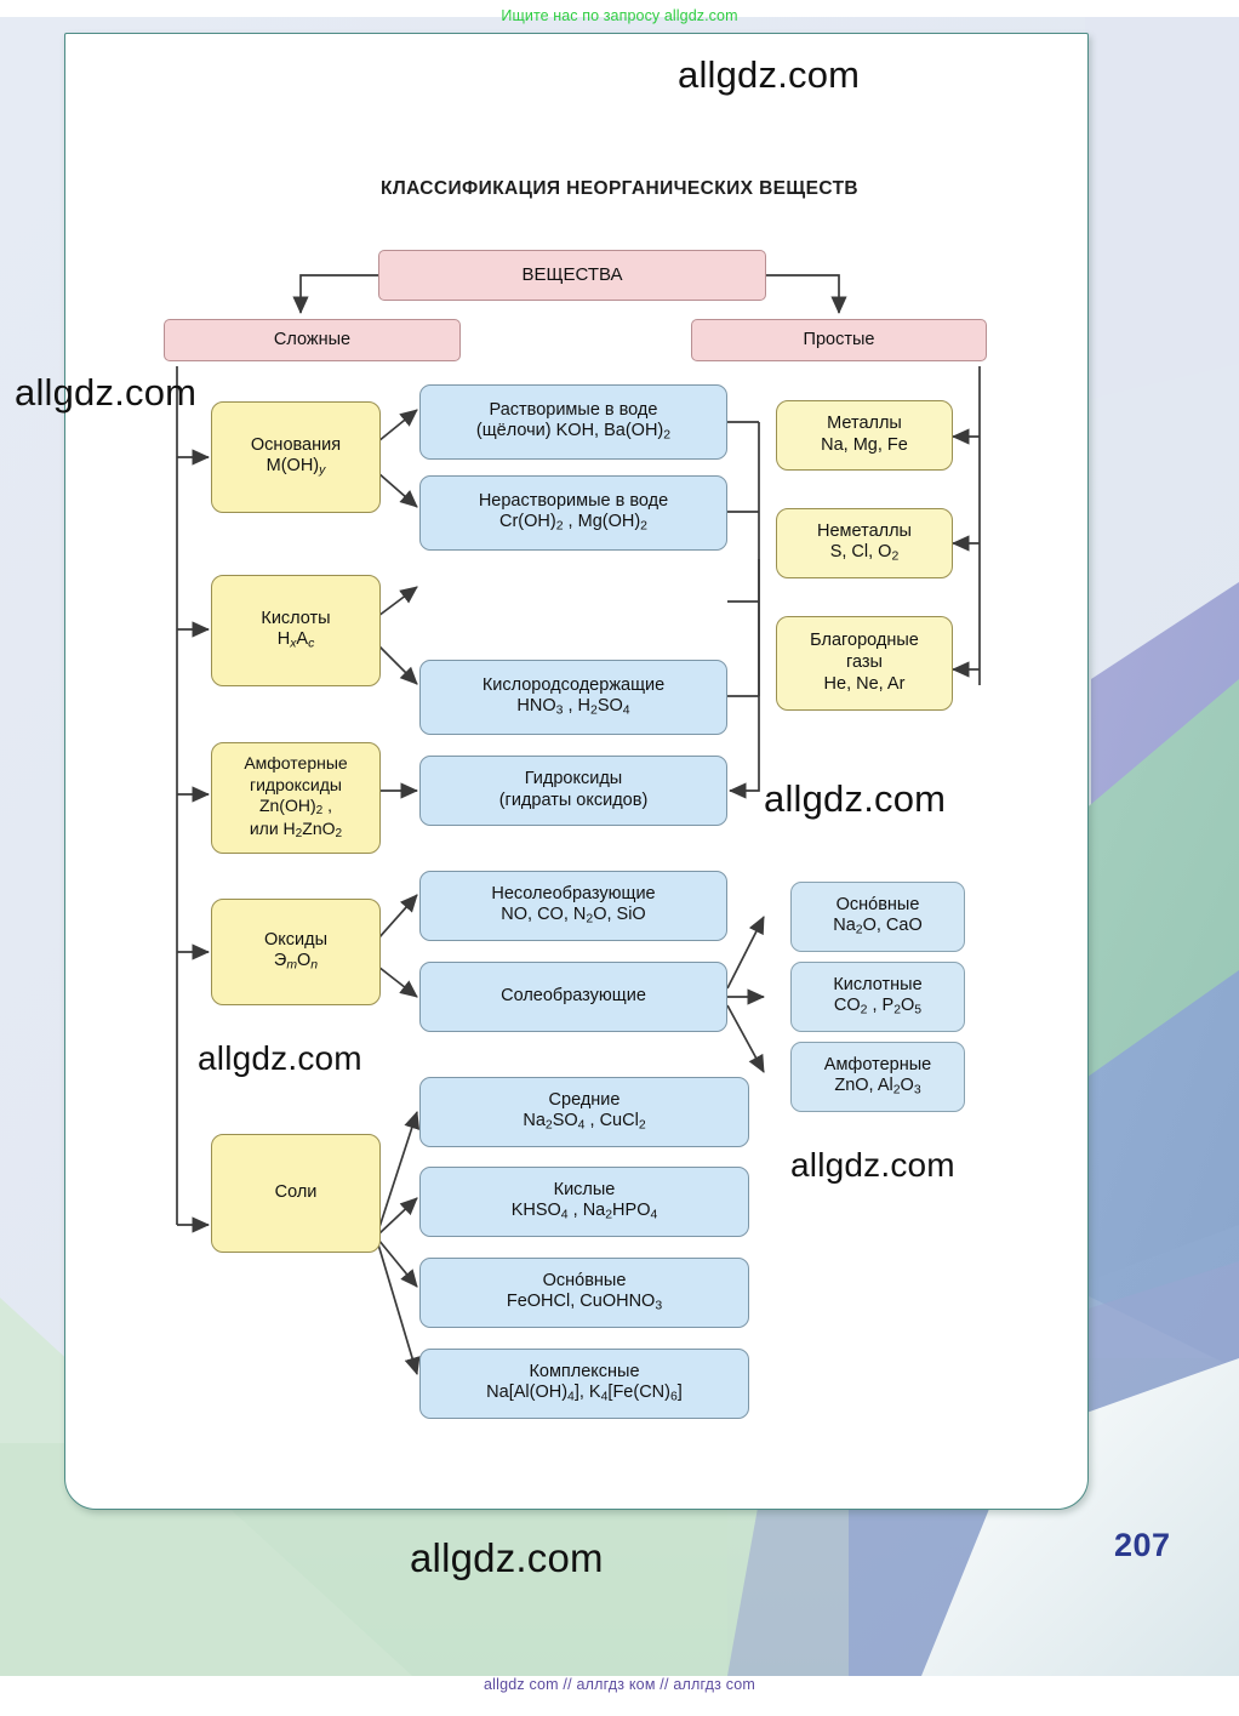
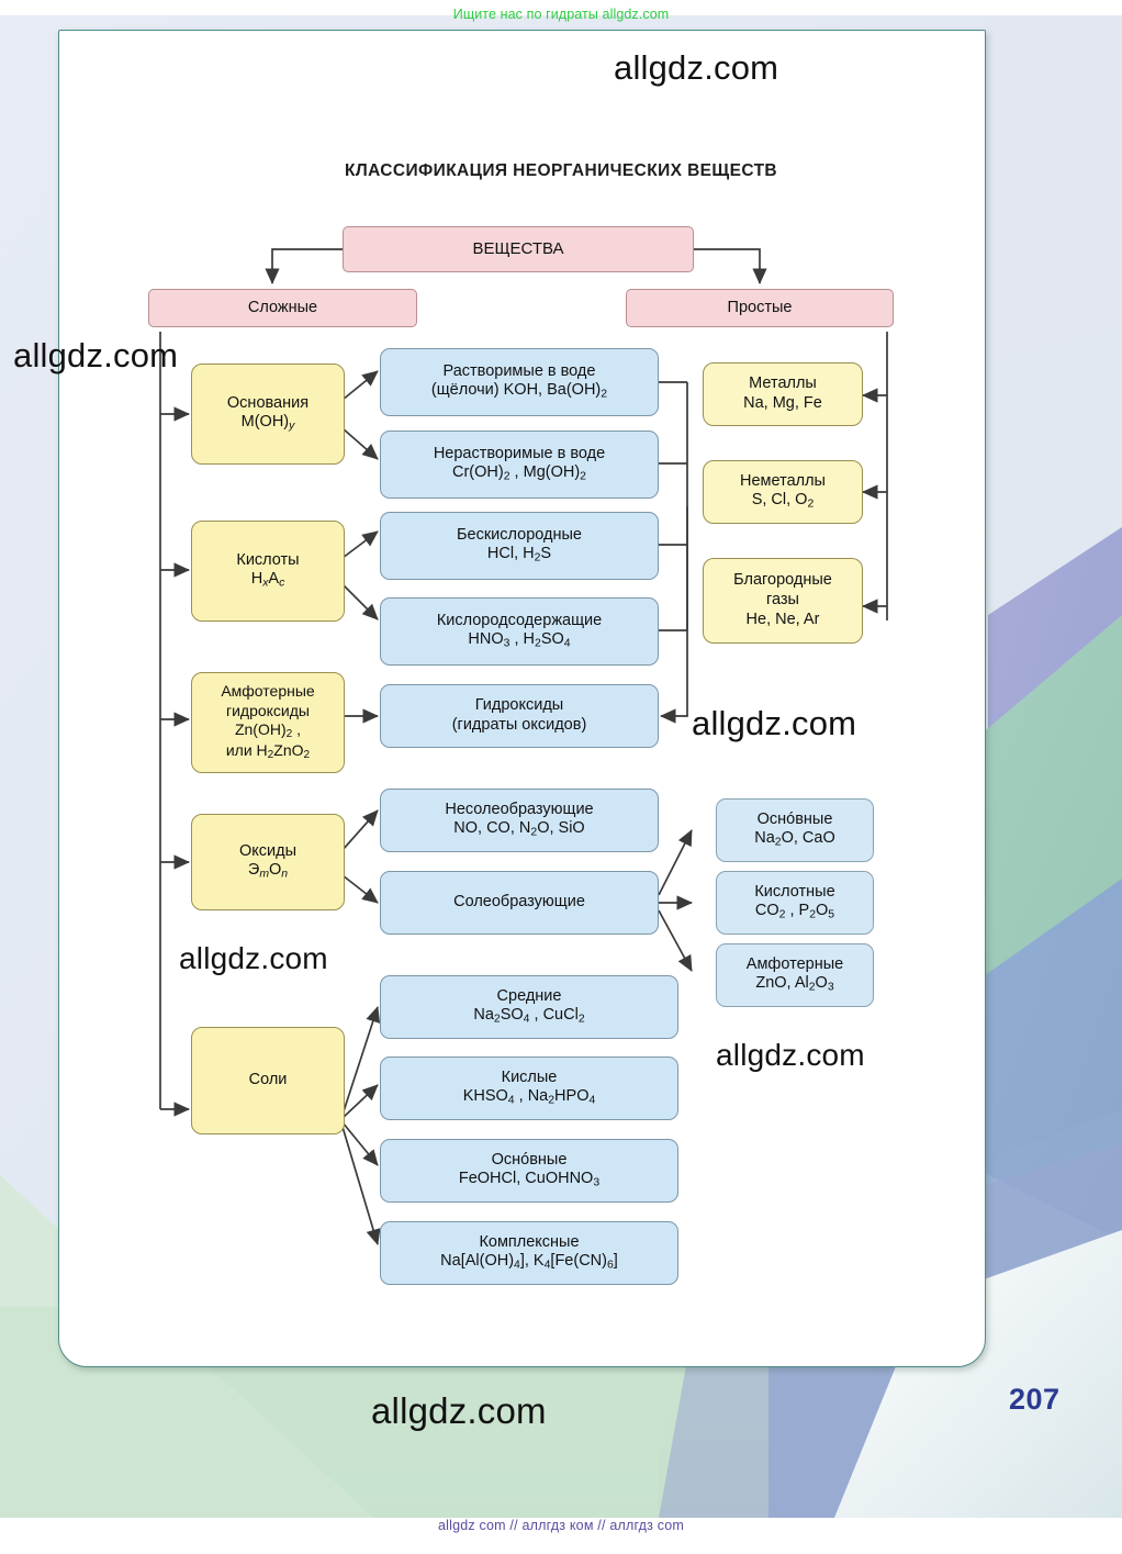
- Ищите нас по запросу allgdz.com
+ Ищите нас по гидраты allgdz.com
  КЛАССИФИКАЦИЯ НЕОРГАНИЧЕСКИХ ВЕЩЕСТВ
  ВЕЩЕСТВА
  Сложные
  Простые
  Основания
  M(OH)y
  Кислоты
  HxAc
  Амфотерные
  гидроксиды
  Zn(OH)2 ,
  или H2ZnO2
  Оксиды
  ЭmOn
  Соли
  Растворимые в воде
  (щёлочи) KOH, Ba(OH)2
  Нерастворимые в воде
  Cr(OH)2 , Mg(OH)2
+ Бескислородные
+ HCl, H2S
  Кислородсодержащие
  HNO3 , H2SO4
  Гидроксиды
  (гидраты оксидов)
  Несолеобразующие
  NO, CO, N2O, SiO
  Солеобразующие
  Средние
  Na2SO4 , CuCl2
  Кислые
  KHSO4 , Na2HPO4
  Оснóвные
  FeOHCl, CuOHNO3
  Комплексные
  Na[Al(OH)4], K4[Fe(CN)6]
  Металлы
  Na, Mg, Fe
  Неметаллы
  S, Cl, O2
  Благородные
  газы
  He, Ne, Ar
  Оснóвные
  Na2O, CaO
  Кислотные
  CO2 , P2O5
  Амфотерные
  ZnO, Al2O3
  allgdz.com
  allgdz.com
  allgdz.com
  allgdz.com
  allgdz.com
  allgdz.com
  207
  allgdz com // аллгдз ком // аллгдз com
